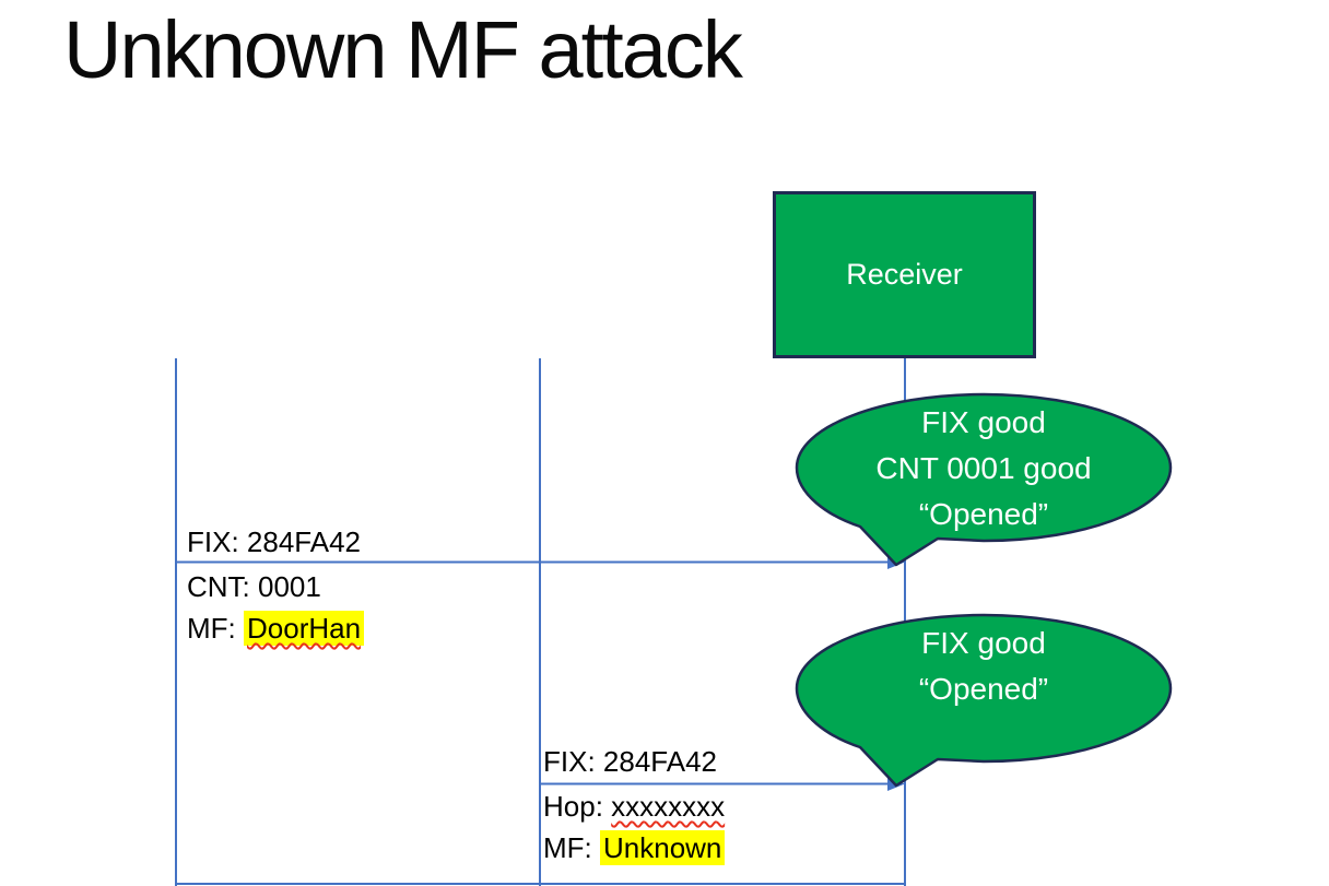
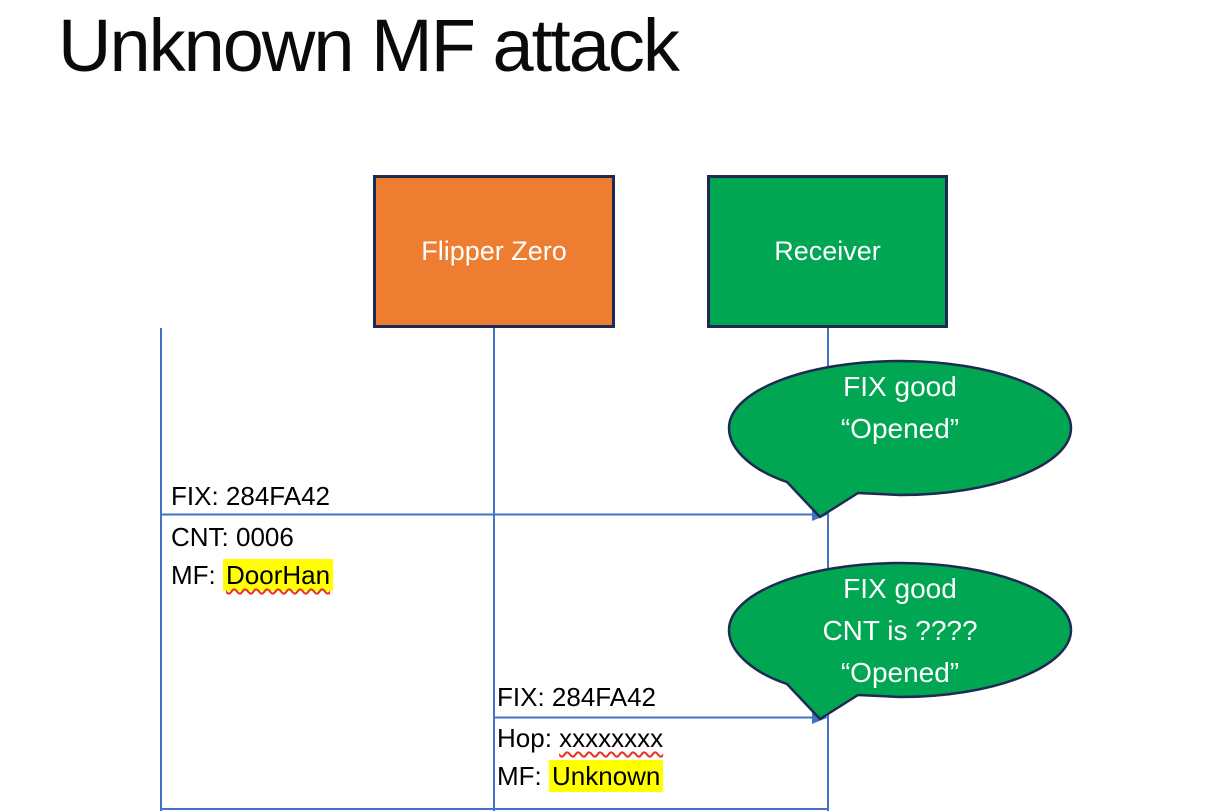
  Unknown MF attack
+ Flipper Zero
  Receiver
  FIX good
- CNT 0001 good
  “Opened”
  FIX good
+ CNT is ????
  “Opened”
  FIX: 284FA42
- CNT: 0001
+ CNT: 0006
  MF: DoorHan
  FIX: 284FA42
  Hop: xxxxxxxx
  MF: Unknown
